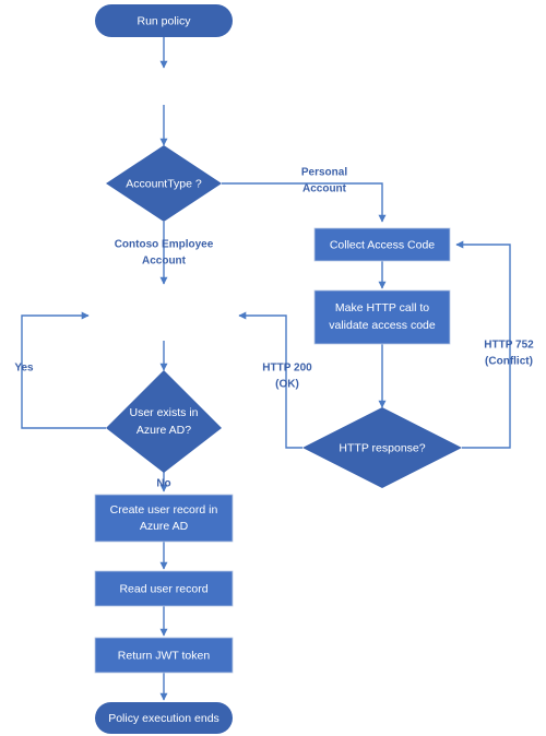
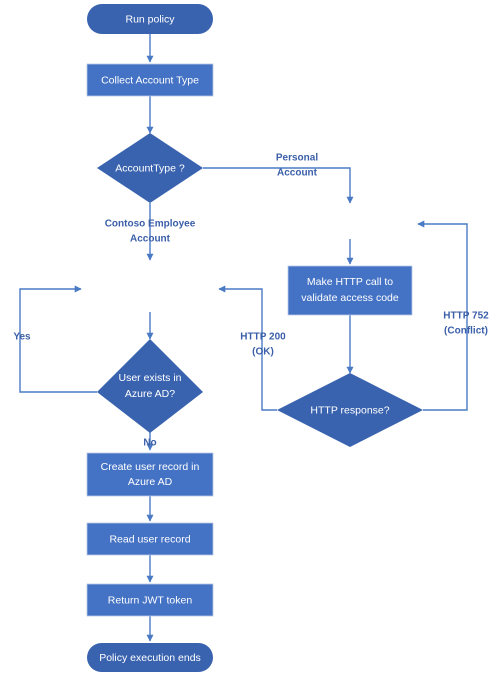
  Run policy
+ Collect Account Type
  AccountType ?
- Collect Access Code
  Make HTTP call to
  validate access code
  HTTP response?
  User exists in
  Azure AD?
  Create user record in
  Azure AD
  Read user record
  Return JWT token
  Policy execution ends
  Personal
  Account
  Contoso Employee
  Account
  Yes
  No
  HTTP 200
  (OK)
  HTTP 752
  (Conflict)
